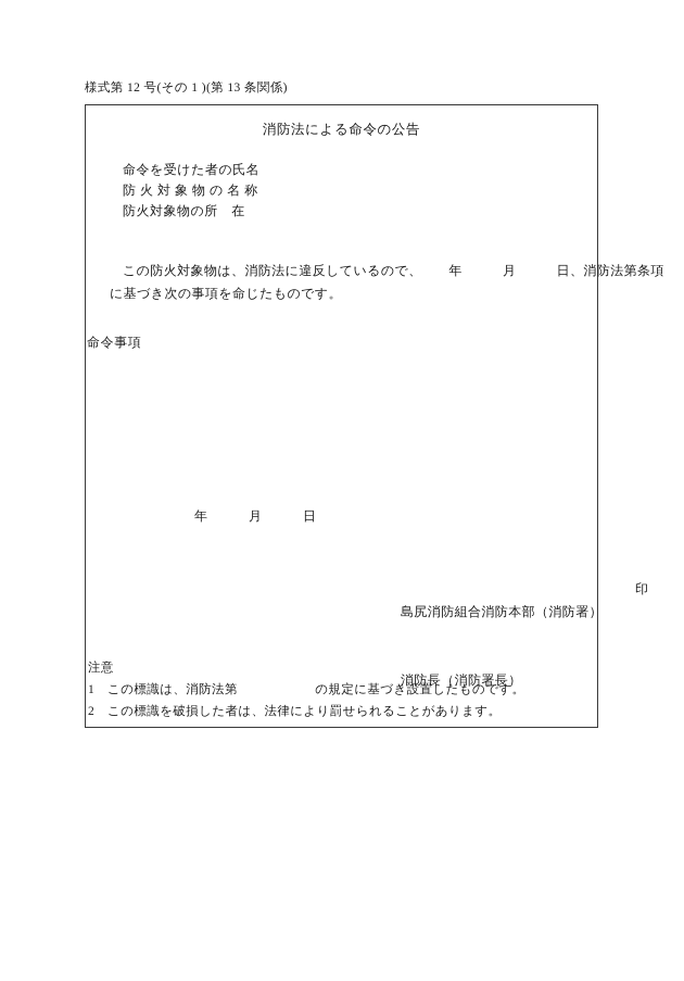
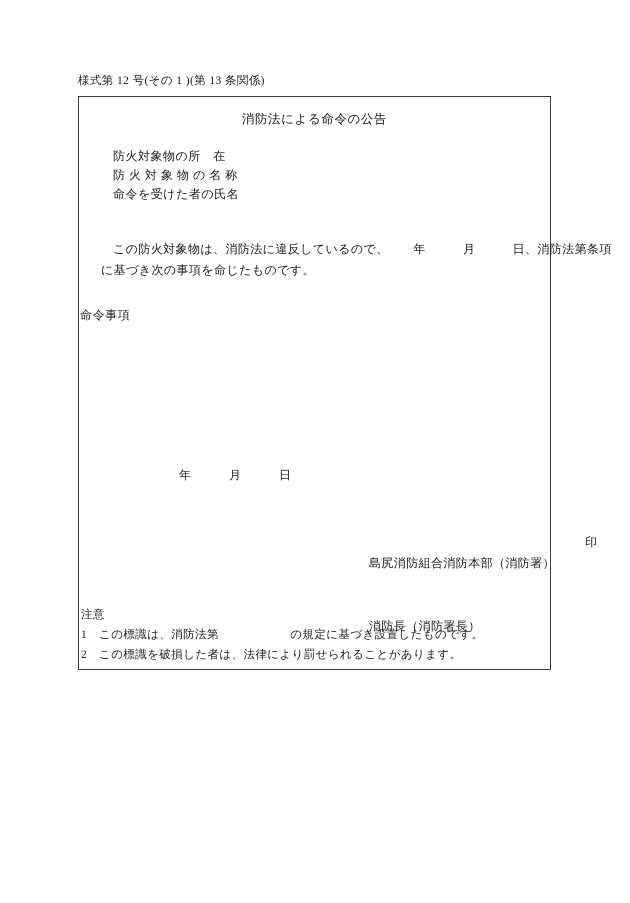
  様式第 12 号(その 1 )(第 13 条関係)
  消防法による命令の公告
- 命令を受けた者の氏名
+ 防火対象物の所 在
  防 火 対 象 物 の 名 称
- 防火対象物の所 在
+ 命令を受けた者の氏名
  この防火対象物は、消防法に違反しているので、 年 月 日、消防法第条項
  に基づき次の事項を命じたものです。
  命令事項
  年 月 日
  島尻消防組合消防本部（消防署）
  消防長（消防署長）
  印
  注意
  1 この標識は、消防法第 の規定に基づき設置したものです。
  2 この標識を破損した者は、法律により罰せられることがあります。
